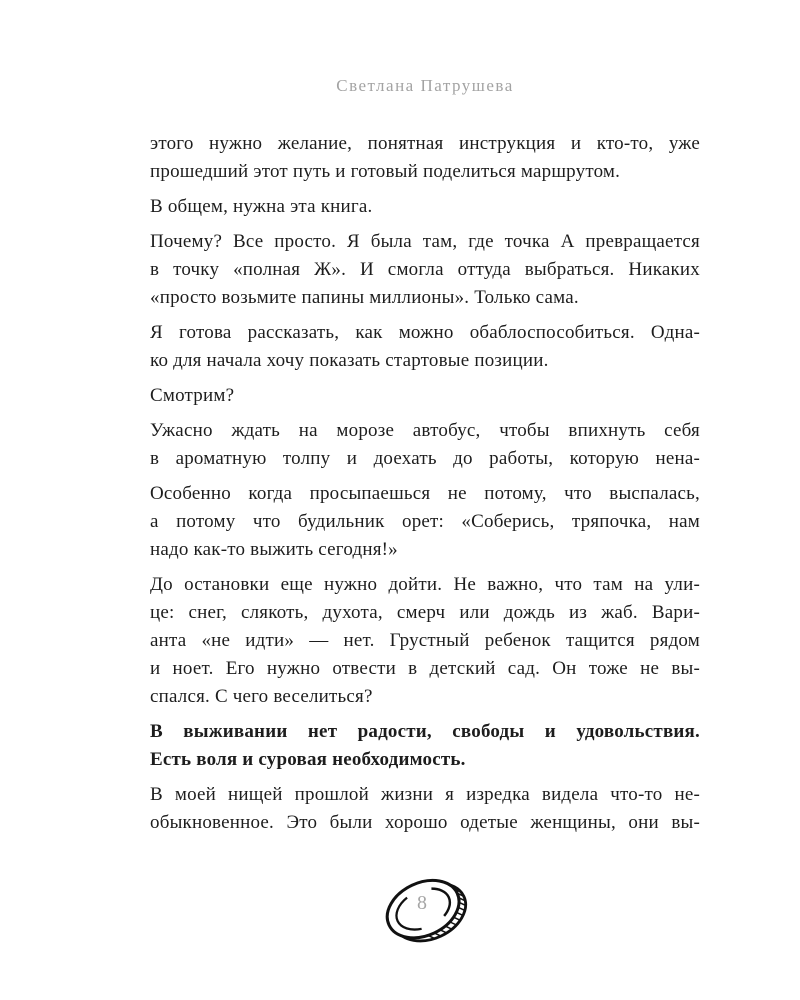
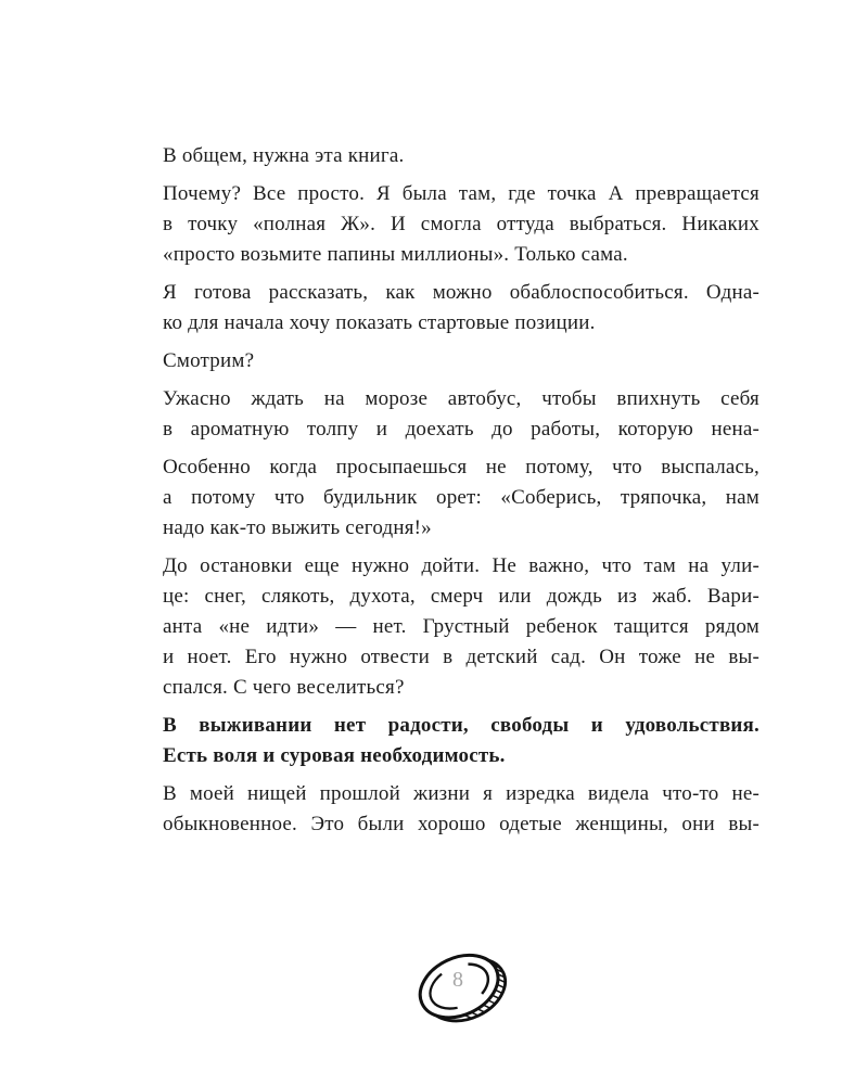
- Светлана Патрушева
- этого нужно желание, понятная инструкция и кто-то, уже
- прошедший этот путь и готовый поделиться маршрутом.
  В общем, нужна эта книга.
  Почему? Все просто. Я была там, где точка А превращается
  в точку «полная Ж». И смогла оттуда выбраться. Никаких
  «просто возьмите папины миллионы». Только сама.
  Я готова рассказать, как можно обаблоспособиться. Одна-
  ко для начала хочу показать стартовые позиции.
  Смотрим?
  Ужасно ждать на морозе автобус, чтобы впихнуть себя
  в ароматную толпу и доехать до работы, которую нена-
  Особенно когда просыпаешься не потому, что выспалась,
  а потому что будильник орет: «Соберись, тряпочка, нам
  надо как-то выжить сегодня!»
  До остановки еще нужно дойти. Не важно, что там на ули-
  це: снег, слякоть, духота, смерч или дождь из жаб. Вари-
  анта «не идти» — нет. Грустный ребенок тащится рядом
  и ноет. Его нужно отвести в детский сад. Он тоже не вы-
  спался. С чего веселиться?
  В выживании нет радости, свободы и удовольствия.
  Есть воля и суровая необходимость.
  В моей нищей прошлой жизни я изредка видела что-то не-
  обыкновенное. Это были хорошо одетые женщины, они вы-
  8
